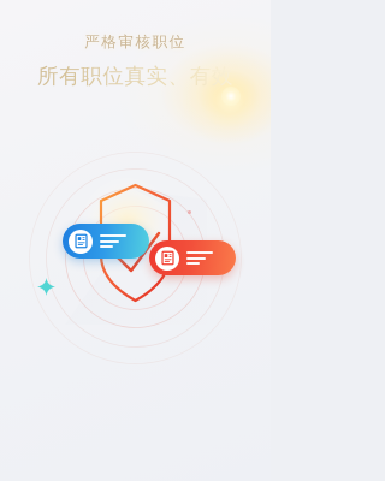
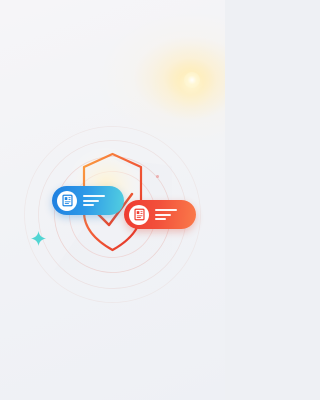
- 严格审核职位
- 所有职位真实、有效
